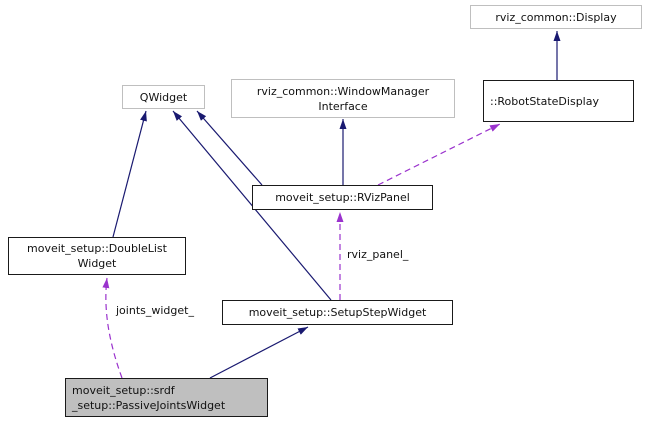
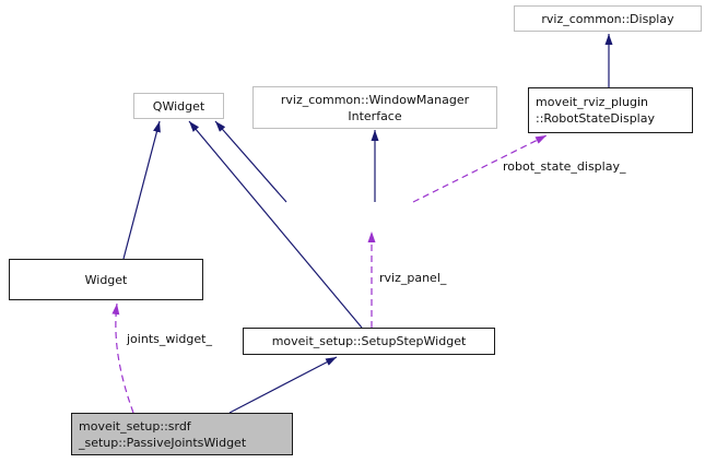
  rviz_common::Display
  QWidget
  rviz_common::WindowManager
  Interface
+ moveit_rviz_plugin
  ::RobotStateDisplay
- moveit_setup::RVizPanel
- moveit_setup::DoubleList
  Widget
  moveit_setup::SetupStepWidget
  moveit_setup::srdf
  _setup::PassiveJointsWidget
+ robot_state_display_
  rviz_panel_
  joints_widget_
